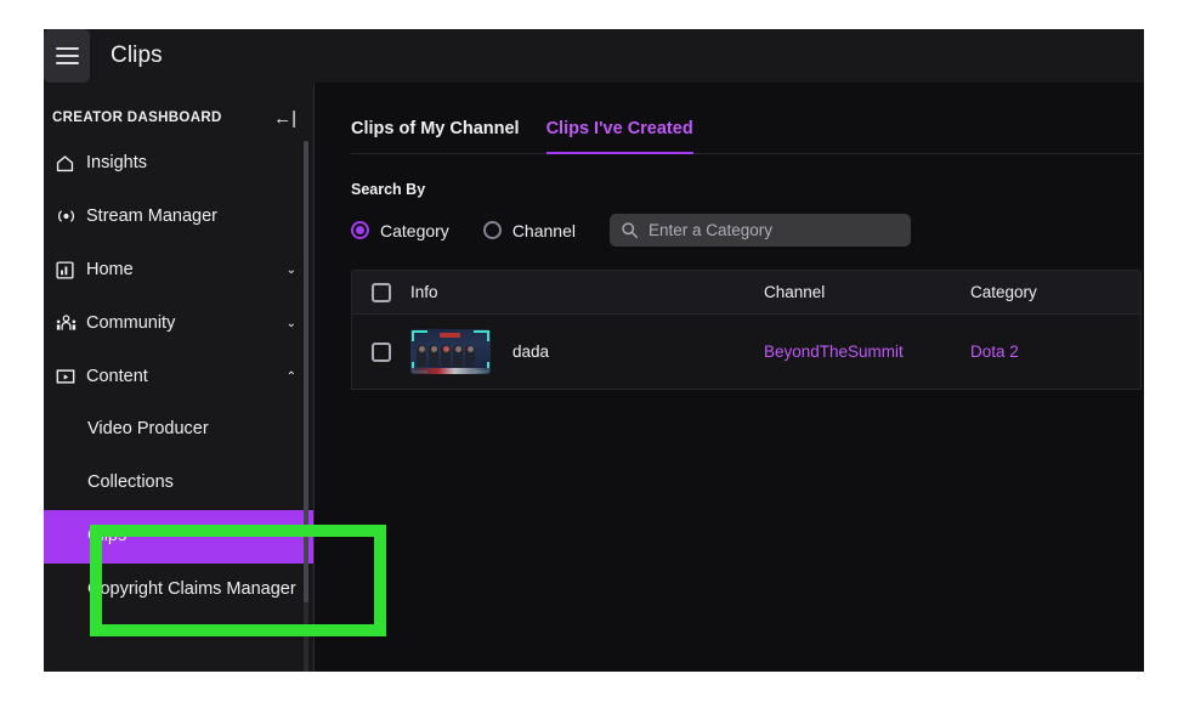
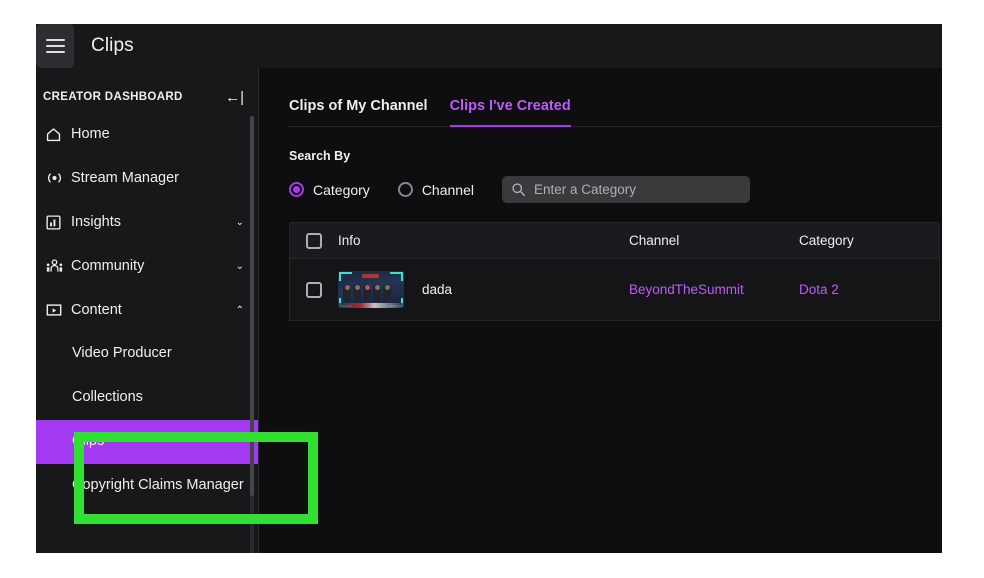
  Clips
  CREATOR DASHBOARD
  ←|
- Insights
+ Home
  Stream Manager
- Home
+ Insights
  ⌄
  Community
  ⌄
  Content
  ⌃
  Video Producer
  Collections
  Clips
  Copyright Claims Manager
  Clips of My Channel
  Clips I've Created
  Search By
  Category
  Channel
  Enter a Category
  Info
  Channel
  Category
  dada
  BeyondTheSummit
  Dota 2
